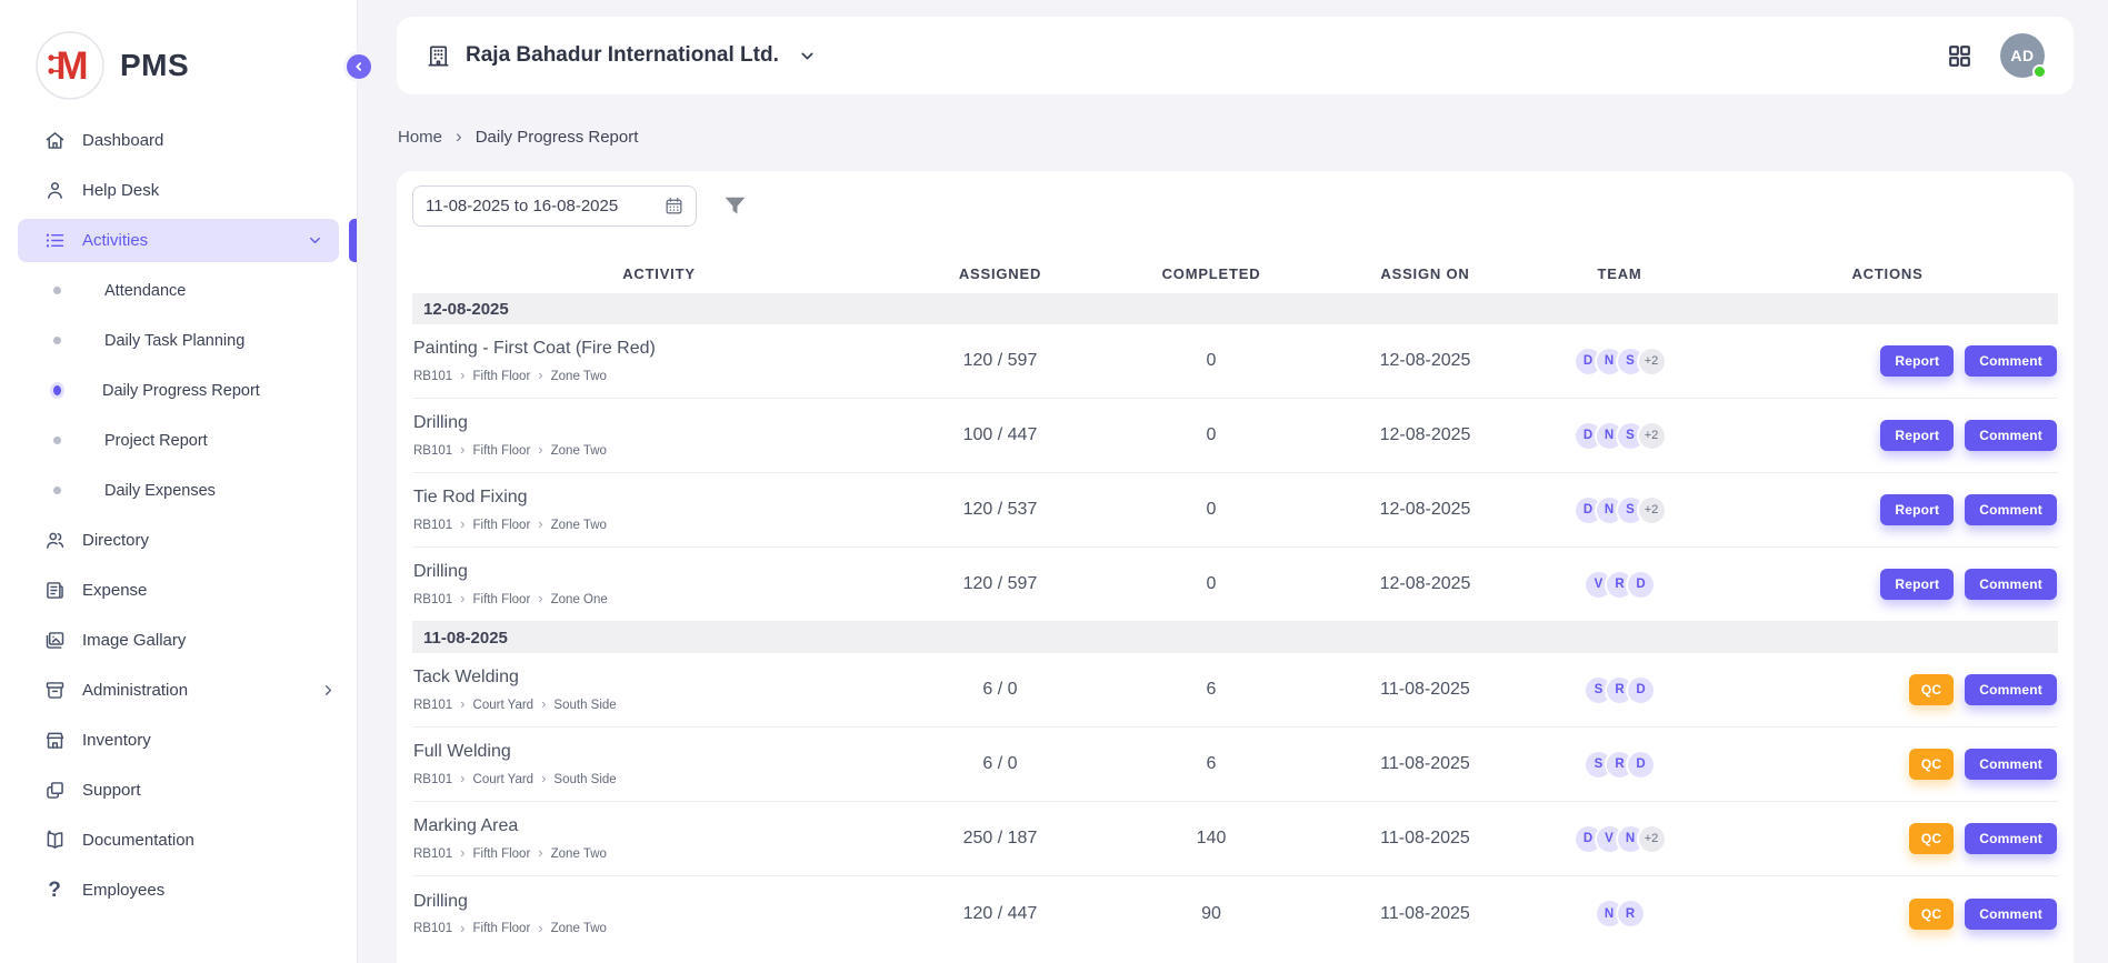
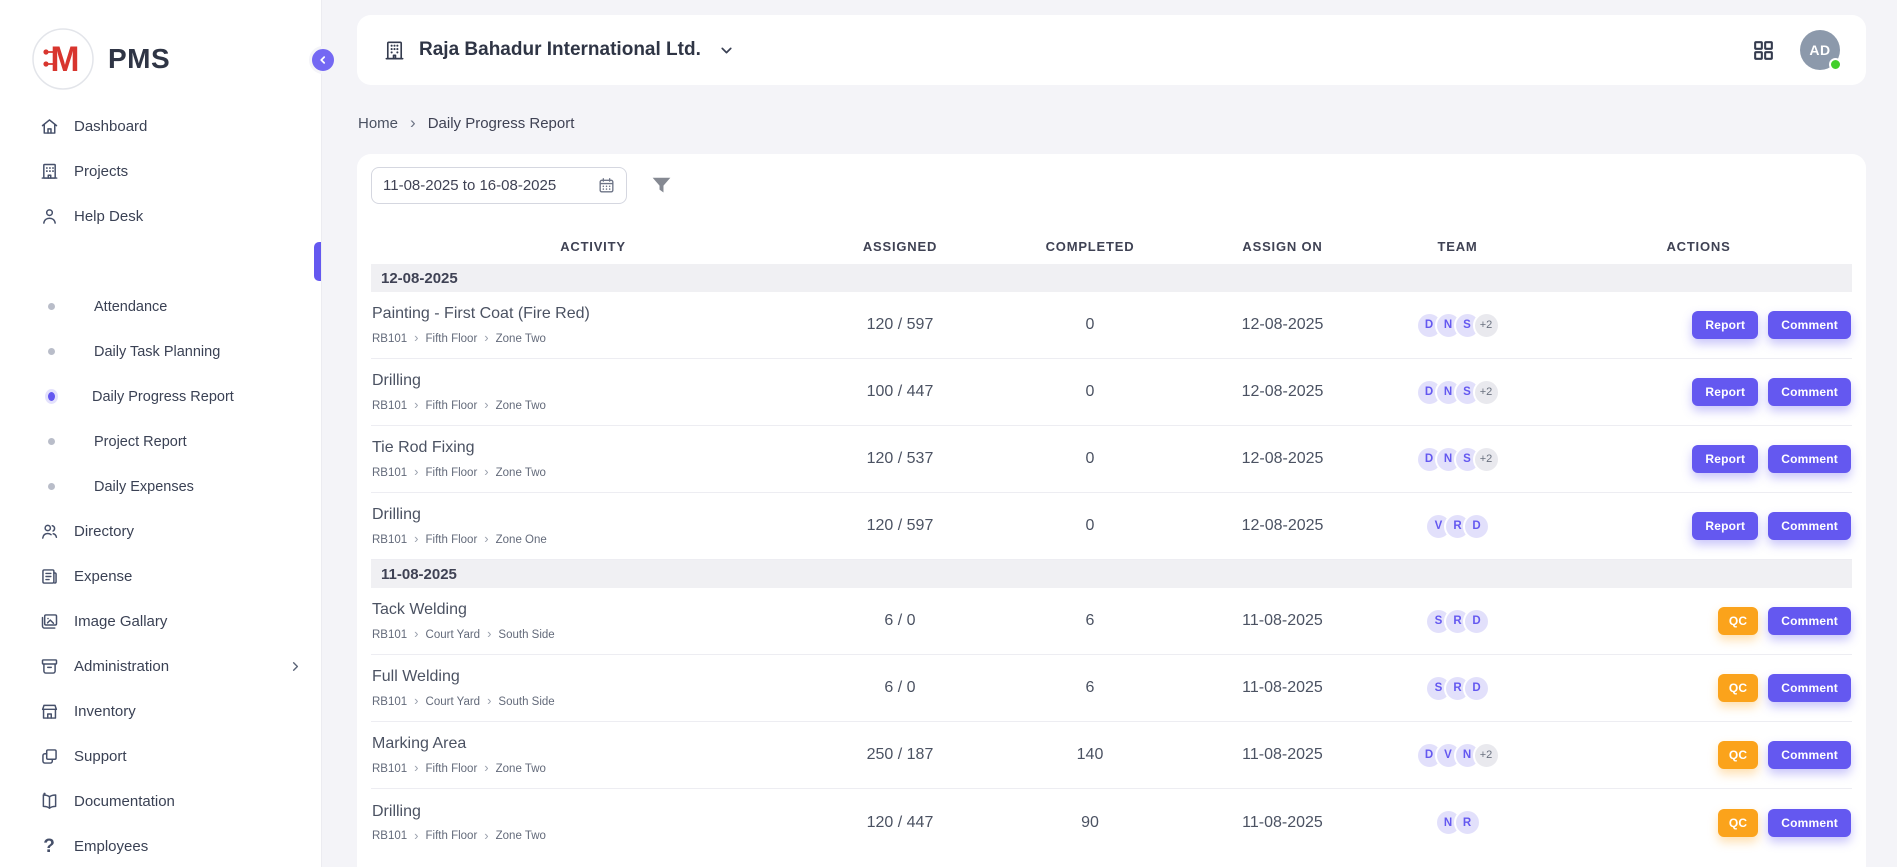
  M
  PMS
  Dashboard
+ Projects
  Help Desk
- Activities
  Attendance
  Daily Task Planning
  Daily Progress Report
  Project Report
  Daily Expenses
  Directory
  Expense
  Image Gallary
  Administration
  Inventory
  Support
  Documentation
  ?
  Employees
  Raja Bahadur International Ltd.
  AD
  Home
  ›
  Daily Progress Report
  11-08-2025 to 16-08-2025
  ACTIVITY
  ASSIGNED
  COMPLETED
  ASSIGN ON
  TEAM
  ACTIONS
  12-08-2025
  Painting - First Coat (Fire Red)
  RB101
  ›
  Fifth Floor
  ›
  Zone Two
  120 / 597
  0
  12-08-2025
  D
  N
  S
  +2
  Report
  Comment
  Drilling
  RB101
  ›
  Fifth Floor
  ›
  Zone Two
  100 / 447
  0
  12-08-2025
  D
  N
  S
  +2
  Report
  Comment
  Tie Rod Fixing
  RB101
  ›
  Fifth Floor
  ›
  Zone Two
  120 / 537
  0
  12-08-2025
  D
  N
  S
  +2
  Report
  Comment
  Drilling
  RB101
  ›
  Fifth Floor
  ›
  Zone One
  120 / 597
  0
  12-08-2025
  V
  R
  D
  Report
  Comment
  11-08-2025
  Tack Welding
  RB101
  ›
  Court Yard
  ›
  South Side
  6 / 0
  6
  11-08-2025
  S
  R
  D
  QC
  Comment
  Full Welding
  RB101
  ›
  Court Yard
  ›
  South Side
  6 / 0
  6
  11-08-2025
  S
  R
  D
  QC
  Comment
  Marking Area
  RB101
  ›
  Fifth Floor
  ›
  Zone Two
  250 / 187
  140
  11-08-2025
  D
  V
  N
  +2
  QC
  Comment
  Drilling
  RB101
  ›
  Fifth Floor
  ›
  Zone Two
  120 / 447
  90
  11-08-2025
  N
  R
  QC
  Comment
